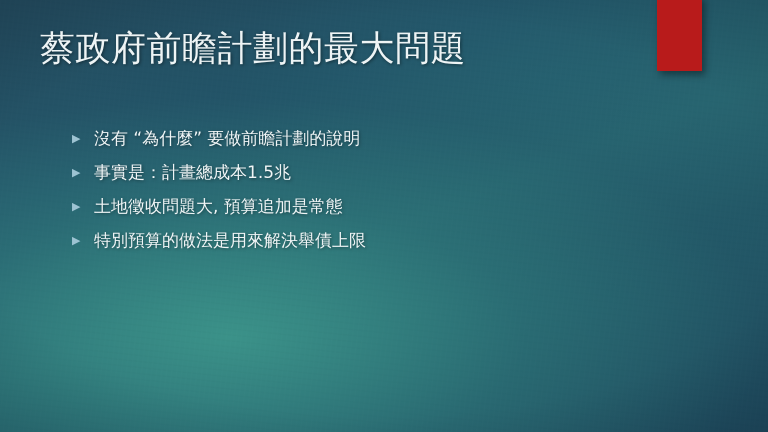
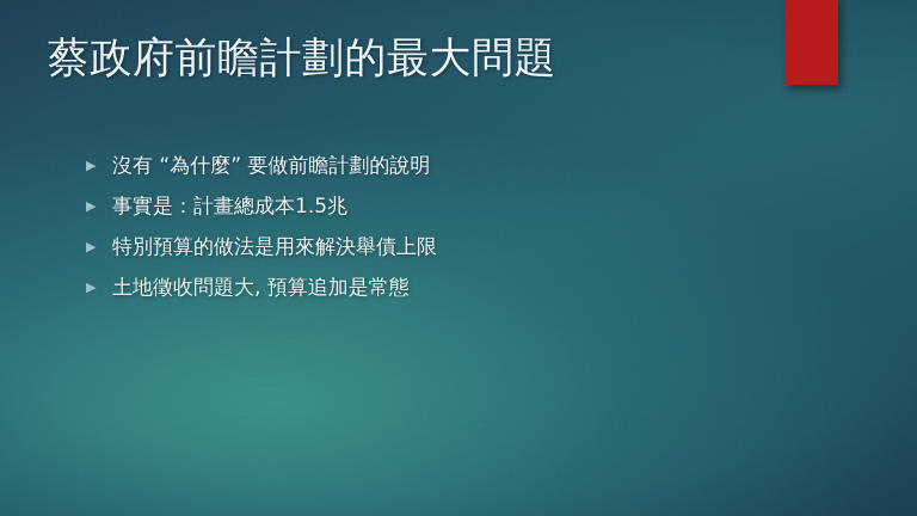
  蔡政府前瞻計劃的最大問題
  ▶
  沒有 “為什麼” 要做前瞻計劃的說明
  ▶
  事實是：計畫總成本1.5兆
  ▶
- 土地徵收問題大, 預算追加是常態
+ 特別預算的做法是用來解決舉債上限
  ▶
- 特別預算的做法是用來解決舉債上限
+ 土地徵收問題大, 預算追加是常態
